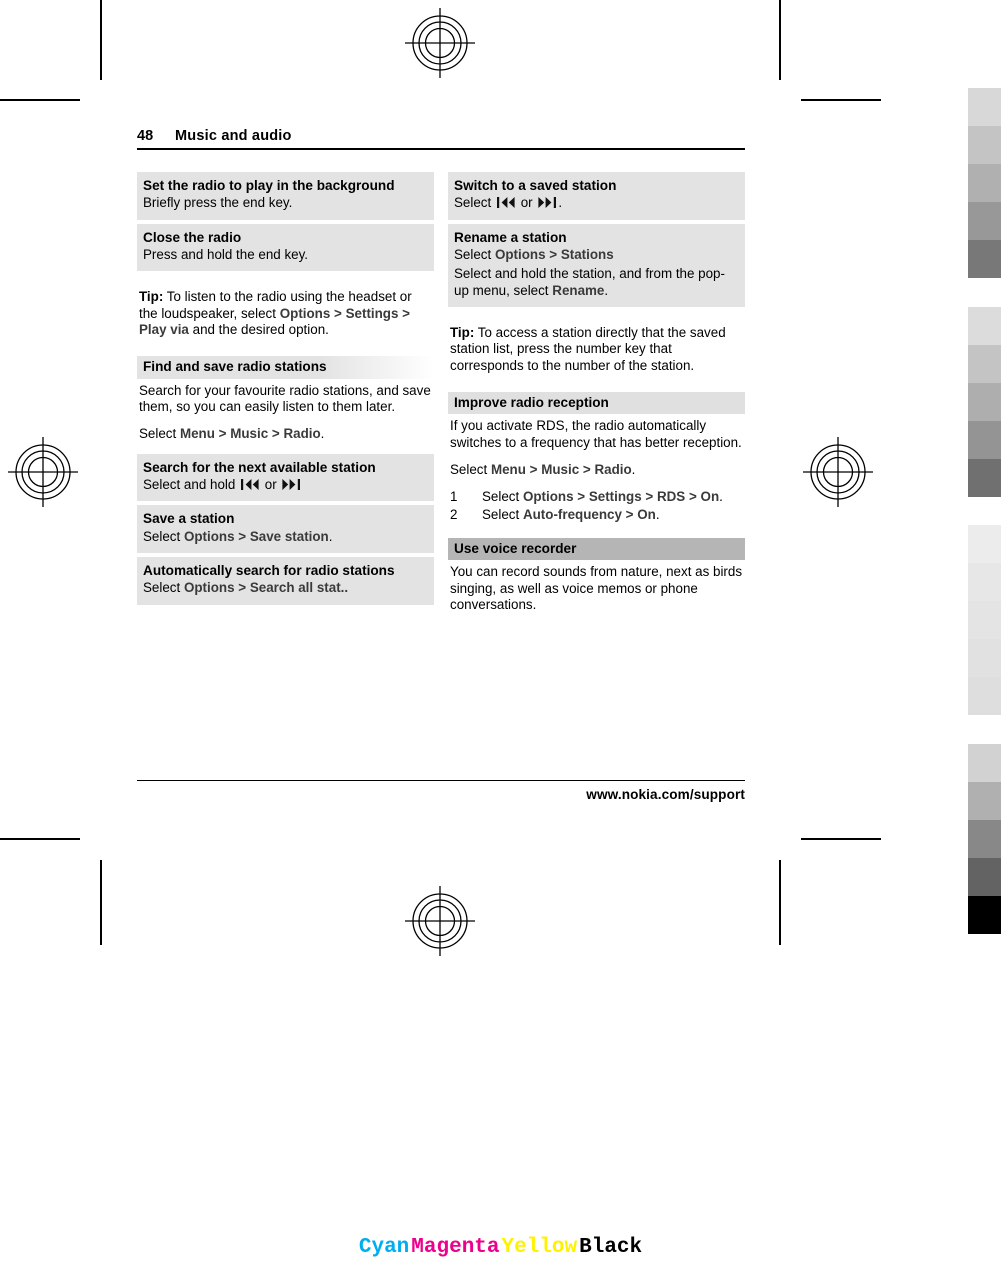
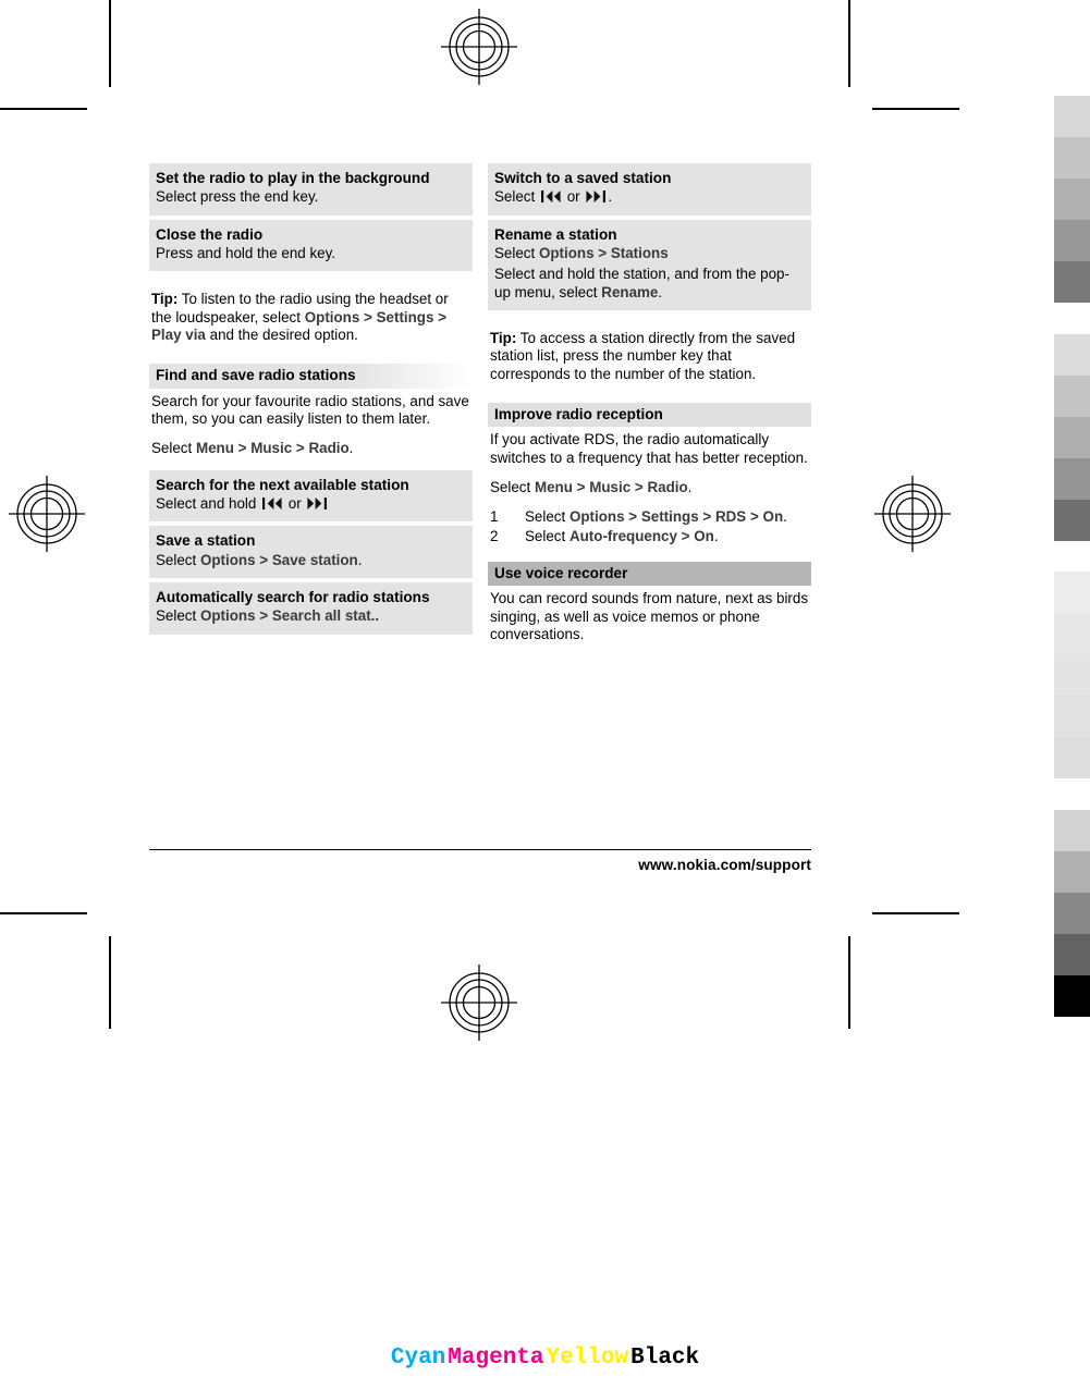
- 48
- Music and audio
  Set the radio to play in the background
- Briefly press the end key.
+ Select press the end key.
  Close the radio
  Press and hold the end key.
  Tip: To listen to the radio using the headset or the loudspeaker, select Options > Settings > Play via and the desired option.
  Find and save radio stations
  Search for your favourite radio stations, and save them, so you can easily listen to them later.
  Select Menu > Music > Radio.
  Search for the next available station
  Select and hold or
  Save a station
  Select Options > Save station.
  Automatically search for radio stations
  Select Options > Search all stat..
  Switch to a saved station
  Select or .
  Rename a station
  Select Options > Stations
  Select and hold the station, and from the pop-up menu, select Rename.
- Tip: To access a station directly that the saved station list, press the number key that corresponds to the number of the station.
+ Tip: To access a station directly from the saved station list, press the number key that corresponds to the number of the station.
  Improve radio reception
  If you activate RDS, the radio automatically switches to a frequency that has better reception.
  Select Menu > Music > Radio.
  1
  Select Options > Settings > RDS > On.
  2
  Select Auto-frequency > On.
  Use voice recorder
  You can record sounds from nature, next as birds singing, as well as voice memos or phone conversations.
  www.nokia.com/support
  CyanMagentaYellowBlack
